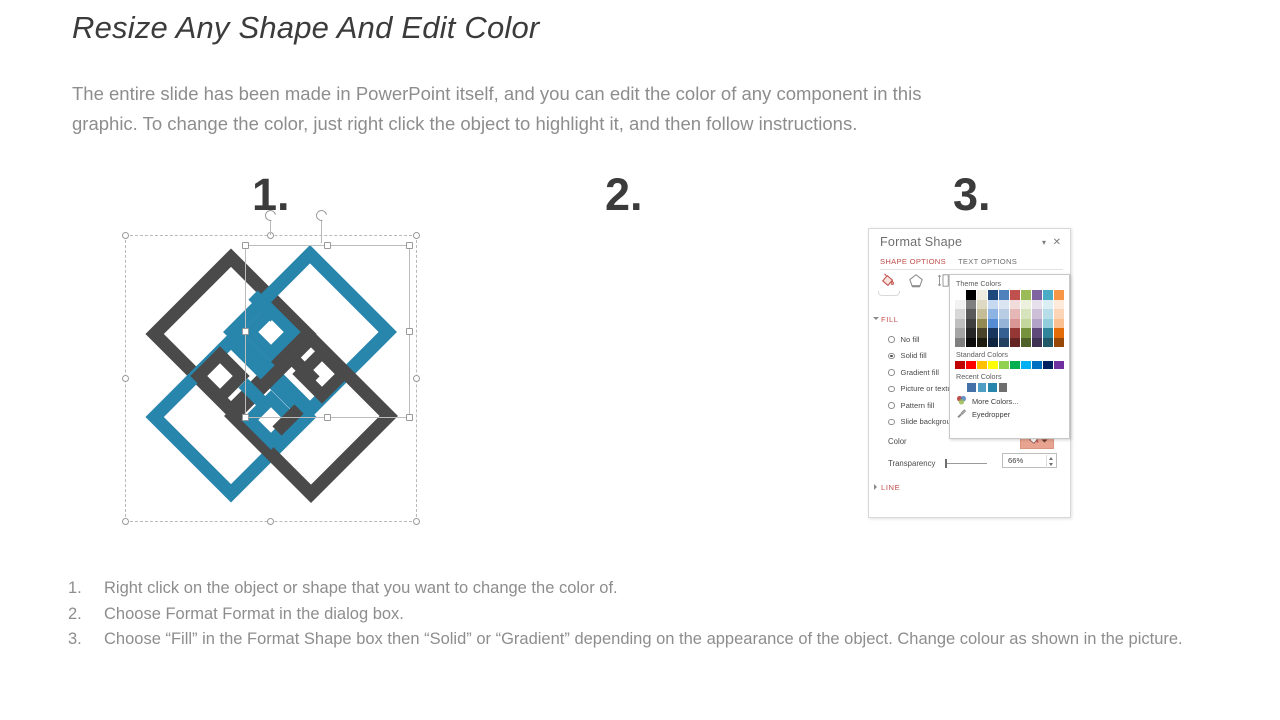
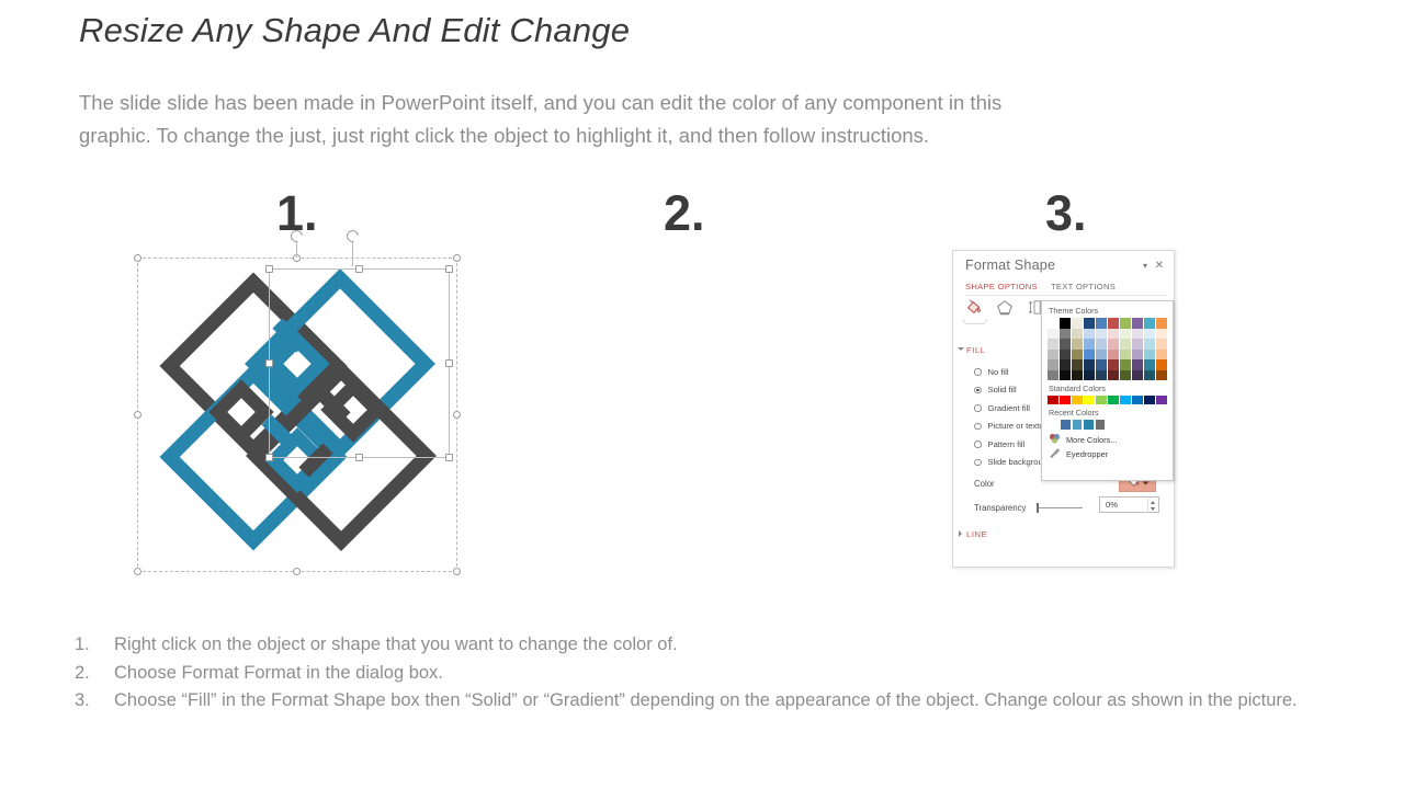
- Resize Any Shape And Edit Color
+ Resize Any Shape And Edit Change
- The entire slide has been made in PowerPoint itself, and you can edit the color of any component in this
+ The slide slide has been made in PowerPoint itself, and you can edit the color of any component in this
- graphic. To change the color, just right click the object to highlight it, and then follow instructions.
+ graphic. To change the just, just right click the object to highlight it, and then follow instructions.
  1.
  2.
  3.
  Format Shape
  ▾
  ✕
  SHAPE OPTIONS
  TEXT OPTIONS
  FILL
  No fill
  Solid fill
  Gradient fill
  Pattern fill
  Color
  Transparency
- 66%
+ 0%
  LINE
  Theme Colors
  Standard Colors
  Recent Colors
  More Colors...
  Eyedropper
  1.
  Right click on the object or shape that you want to change the color of.
  2.
  Choose Format Format in the dialog box.
  3.
  Choose “Fill” in the Format Shape box then “Solid” or “Gradient” depending on the appearance of the object. Change colour as shown in the picture.
